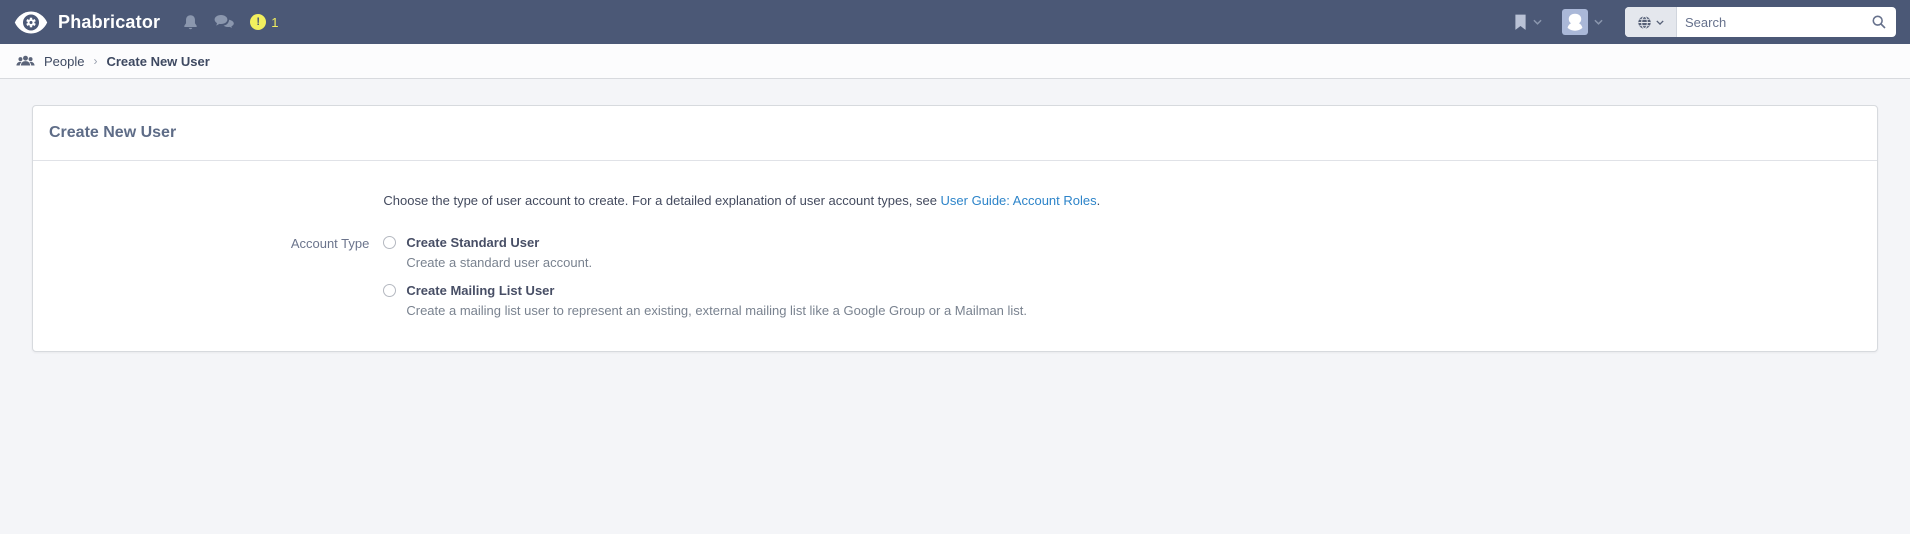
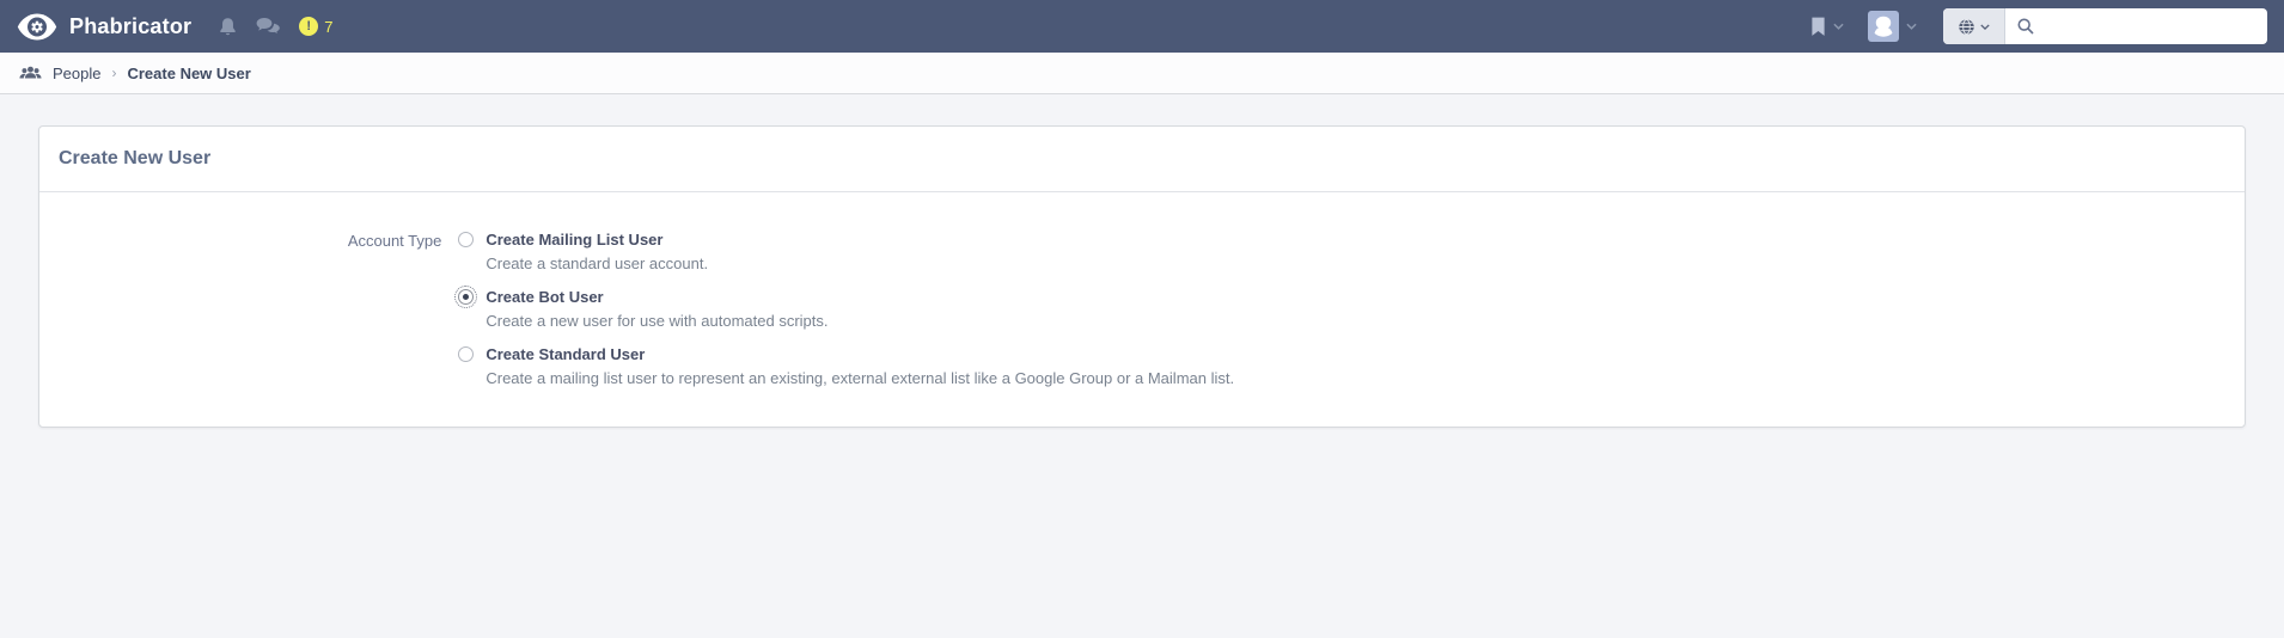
  Phabricator
  !
- 1
+ 7
- Search
  People
  ›
  Create New User
  Create New User
- Choose the type of user account to create. For a detailed explanation of user account types, see User Guide: Account Roles.
  Account Type
- Create Standard User
+ Create Mailing List User
  Create a standard user account.
+ Create Bot User
+ Create a new user for use with automated scripts.
- Create Mailing List User
+ Create Standard User
- Create a mailing list user to represent an existing, external mailing list like a Google Group or a Mailman list.
+ Create a mailing list user to represent an existing, external external list like a Google Group or a Mailman list.
